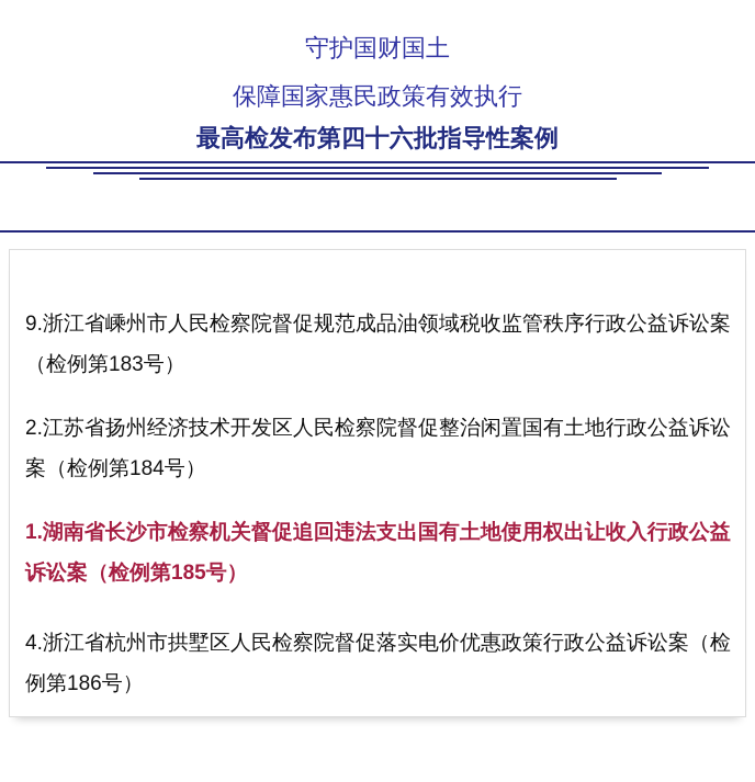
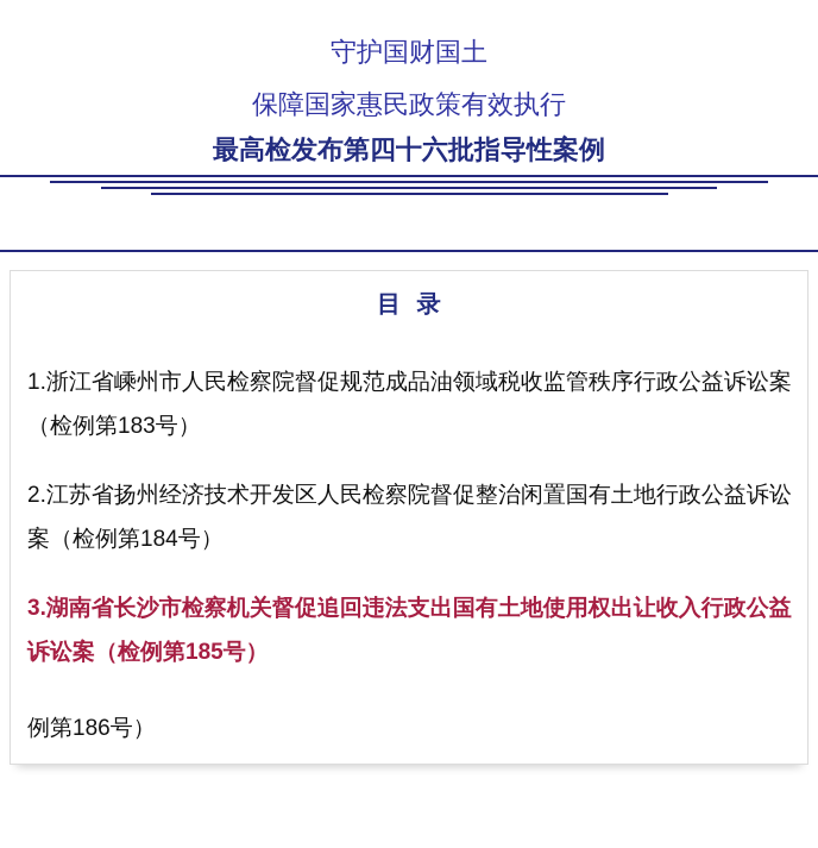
  守护国财国土
  保障国家惠民政策有效执行
  最高检发布第四十六批指导性案例
+ 目 录
- 9.浙江省嵊州市人民检察院督促规范成品油领域税收监管秩序行政公益诉讼案
+ 1.浙江省嵊州市人民检察院督促规范成品油领域税收监管秩序行政公益诉讼案
  （检例第183号）
  2.江苏省扬州经济技术开发区人民检察院督促整治闲置国有土地行政公益诉讼
  案（检例第184号）
- 1.湖南省长沙市检察机关督促追回违法支出国有土地使用权出让收入行政公益
+ 3.湖南省长沙市检察机关督促追回违法支出国有土地使用权出让收入行政公益
  诉讼案（检例第185号）
- 4.浙江省杭州市拱墅区人民检察院督促落实电价优惠政策行政公益诉讼案（检
  例第186号）
